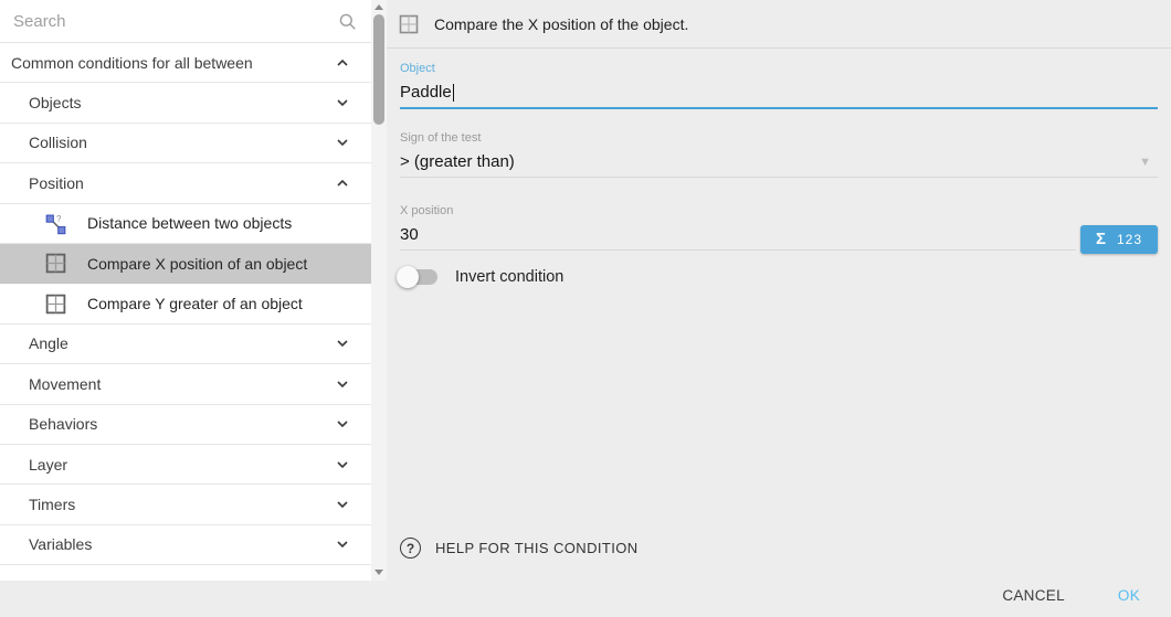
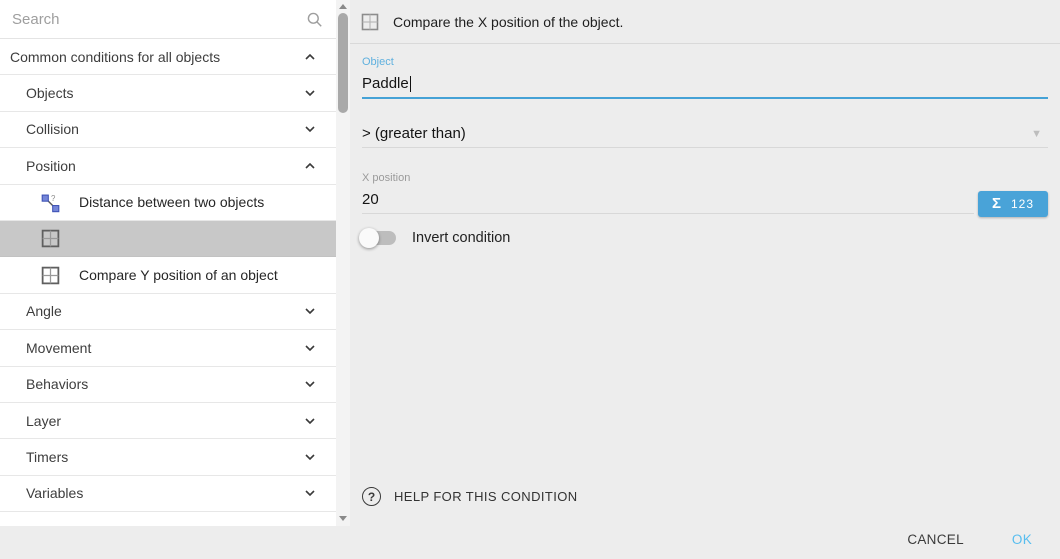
  Search
- Common conditions for all between
+ Common conditions for all objects
  Objects
  Collision
  Position
  ?
  Distance between two objects
- Compare X position of an object
- Compare Y greater of an object
+ Compare Y position of an object
  Angle
  Movement
  Behaviors
  Layer
  Timers
  Variables
  Compare the X position of the object.
  Object
  Paddle
- Sign of the test
  > (greater than)
  ▼
  X position
- 30
+ 20
  Σ
  123
  Invert condition
  ?
  HELP FOR THIS CONDITION
  CANCEL
  OK
